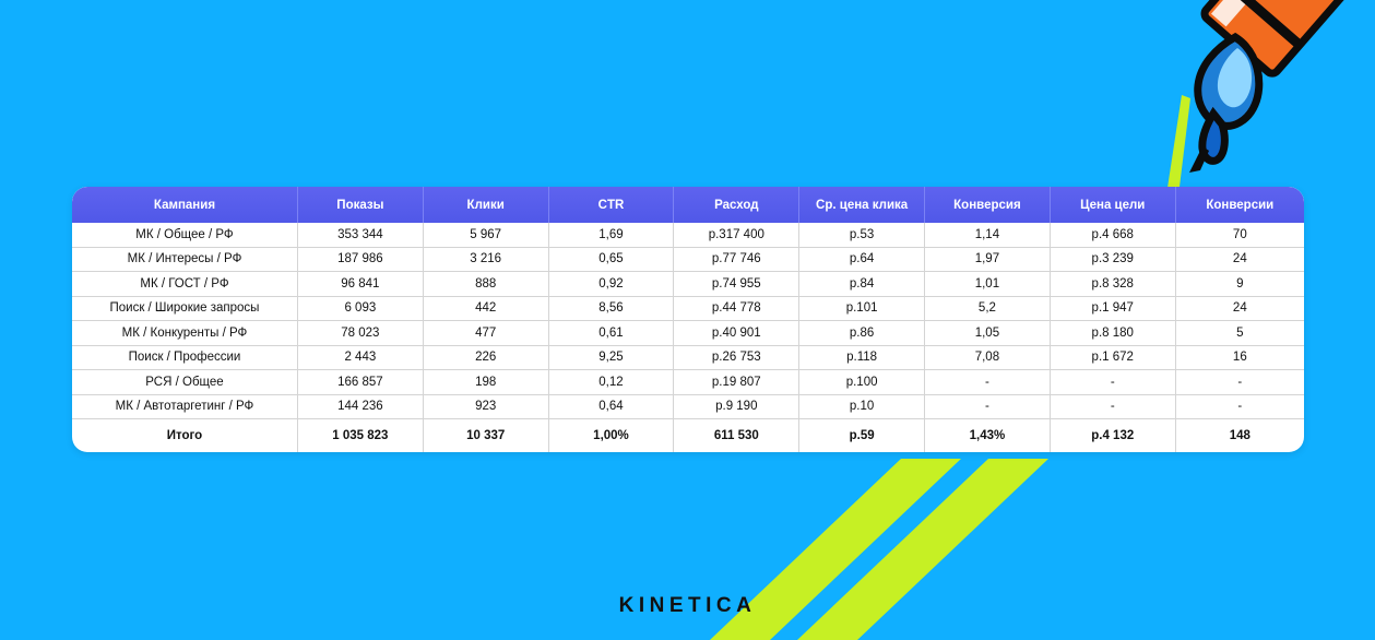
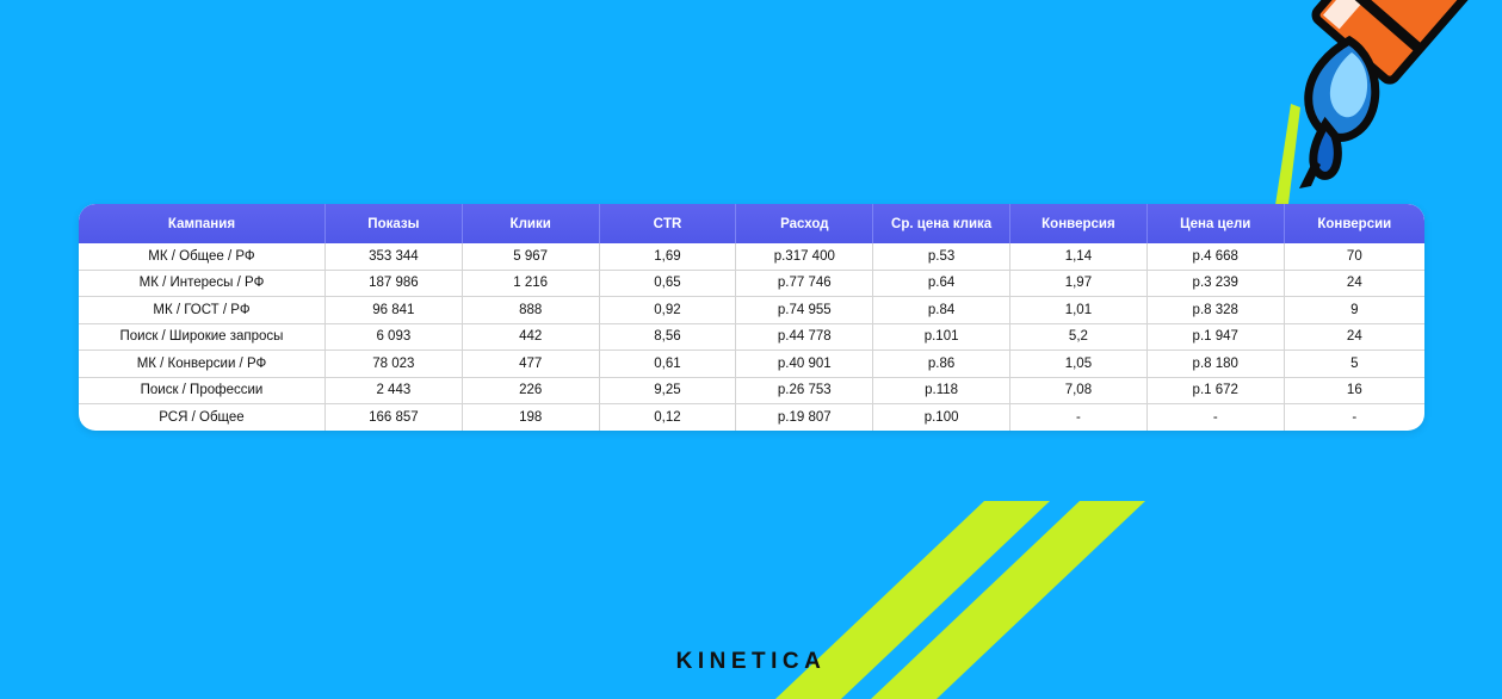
  Кампания	Показы	Клики	CTR	Расход	Ср. цена клика	Конверсия	Цена цели	Конверсии
  МК / Общее / РФ	353 344	5 967	1,69	р.317 400	р.53	1,14	р.4 668	70
- МК / Интересы / РФ	187 986	3 216	0,65	р.77 746	р.64	1,97	р.3 239	24
+ МК / Интересы / РФ	187 986	1 216	0,65	р.77 746	р.64	1,97	р.3 239	24
  МК / ГОСТ / РФ	96 841	888	0,92	р.74 955	р.84	1,01	р.8 328	9
  Поиск / Широкие запросы	6 093	442	8,56	р.44 778	р.101	5,2	р.1 947	24
- МК / Конкуренты / РФ	78 023	477	0,61	р.40 901	р.86	1,05	р.8 180	5
+ МК / Конверсии / РФ	78 023	477	0,61	р.40 901	р.86	1,05	р.8 180	5
  Поиск / Профессии	2 443	226	9,25	р.26 753	р.118	7,08	р.1 672	16
  РСЯ / Общее	166 857	198	0,12	р.19 807	р.100	-	-	-
- МК / Автотаргетинг / РФ	144 236	923	0,64	р.9 190	р.10	-	-	-
- Итого	1 035 823	10 337	1,00%	611 530	р.59	1,43%	р.4 132	148
  KINETICA
